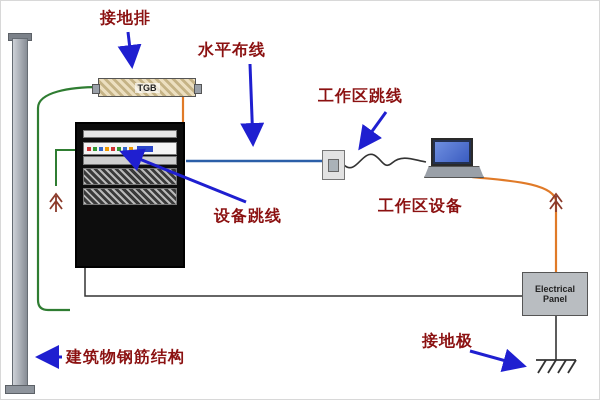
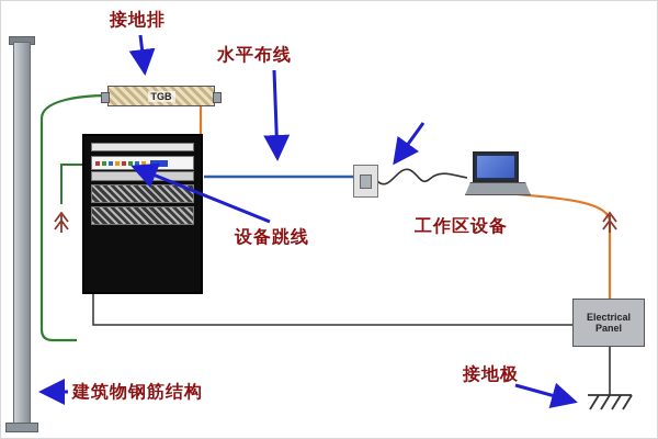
  TGB
  Electrical Panel
  接地排
  水平布线
- 工作区跳线
  设备跳线
  工作区设备
  建筑物钢筋结构
  接地极
